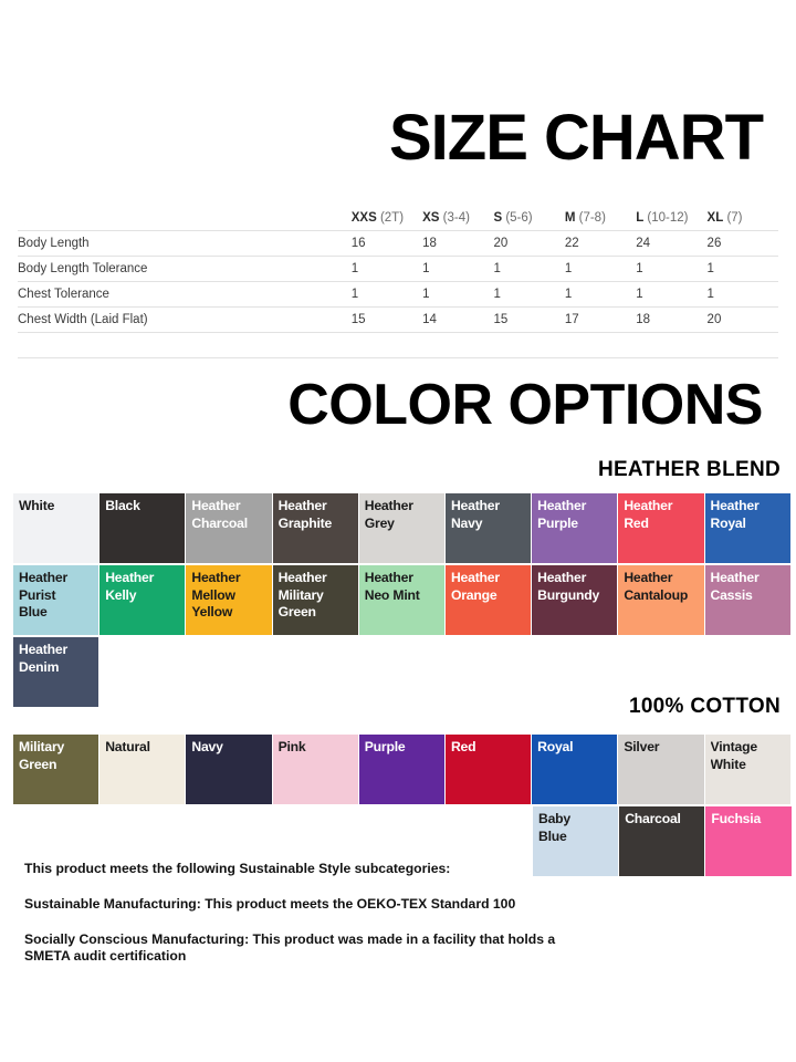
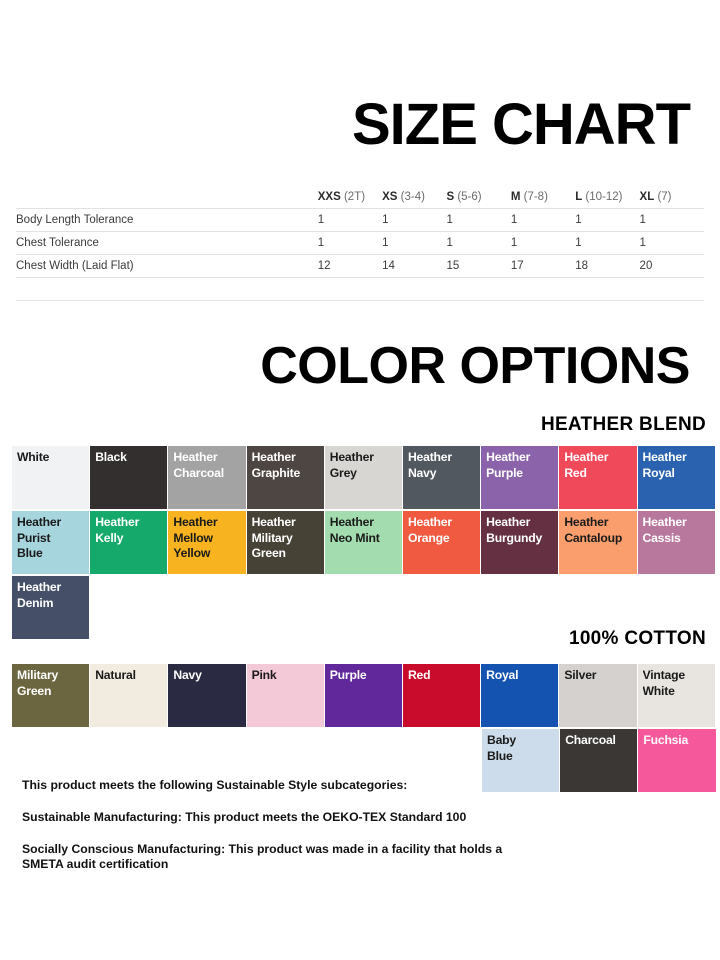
  SIZE CHART
  	XXS (2T)	XS (3-4)	S (5-6)	M (7-8)	L (10-12)	XL (7)
- Body Length	16	18	20	22	24	26
  Body Length Tolerance	1	1	1	1	1	1
  Chest Tolerance	1	1	1	1	1	1
- Chest Width (Laid Flat)	15	14	15	17	18	20
+ Chest Width (Laid Flat)	12	14	15	17	18	20
  COLOR OPTIONS
  HEATHER BLEND
  100% COTTON
  White
  Black
  Heather
  Charcoal
  Heather
  Graphite
  Heather
  Grey
  Heather
  Navy
  Heather
  Purple
  Heather
  Red
  Heather
  Royal
  Heather
  Purist
  Blue
  Heather
  Kelly
  Heather
  Mellow
  Yellow
  Heather
  Military
  Green
  Heather
  Neo Mint
  Heather
  Orange
  Heather
  Burgundy
  Heather
  Cantaloup
  Heather
  Cassis
  Heather
  Denim
  Military
  Green
  Natural
  Navy
  Pink
  Purple
  Red
  Royal
  Silver
  Vintage
  White
  Baby
  Blue
  Charcoal
  Fuchsia
  This product meets the following Sustainable Style subcategories:
  Sustainable Manufacturing: This product meets the OEKO-TEX Standard 100
  Socially Conscious Manufacturing: This product was made in a facility that holds a SMETA audit certification
